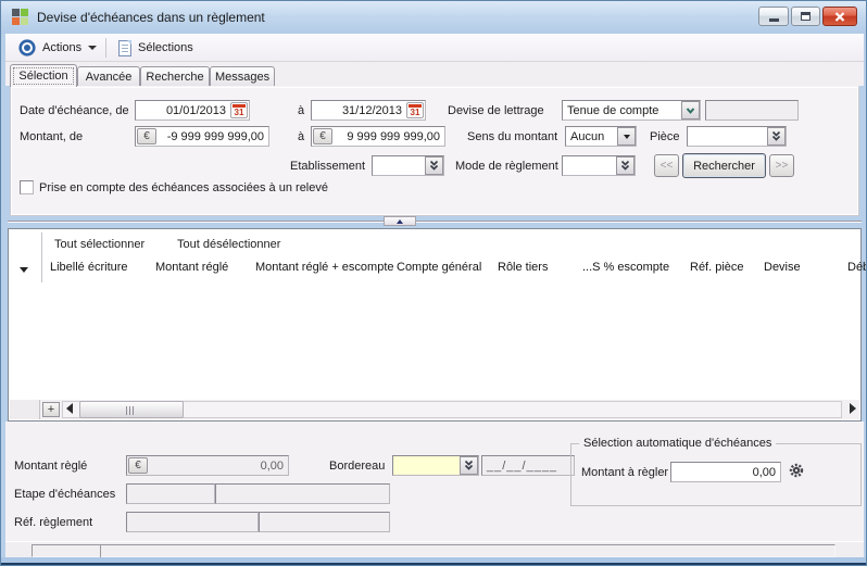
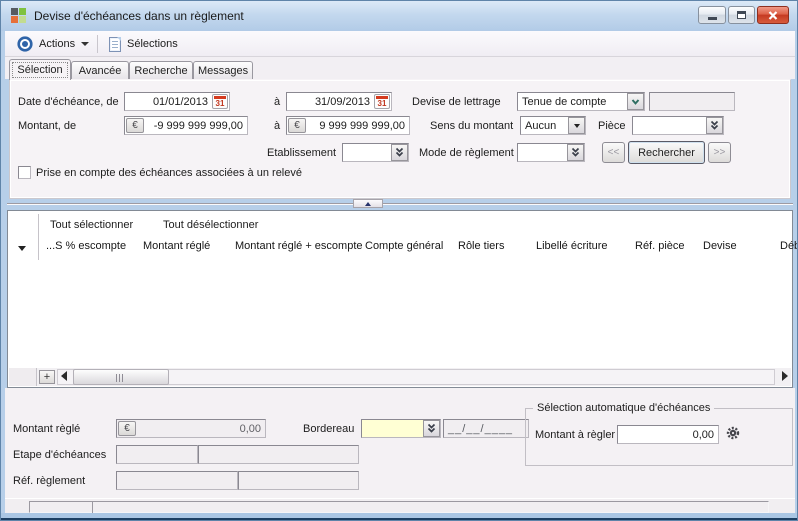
  Devise d'échéances dans un règlement
  Actions
  Sélections
  Sélection
  Avancée
  Recherche
  Messages
  Date d'échéance, de
  01/01/2013
  à
- 31/12/2013
+ 31/09/2013
  Devise de lettrage
  Tenue de compte
  Montant, de
  €
  -9 999 999 999,00
  à
  €
  9 999 999 999,00
  Sens du montant
  Aucun
  Pièce
  Etablissement
  Mode de règlement
  <<
  Rechercher
  >>
  Prise en compte des échéances associées à un relevé
  Tout sélectionner
  Tout désélectionner
- Libellé écriture
+ ...S % escompte
  Montant réglé
  Montant réglé + escompte
  Compte général
  Rôle tiers
- ...S % escompte
+ Libellé écriture
  Réf. pièce
  Devise
  +
  Montant règlé
  €
  0,00
  Bordereau
  __/__/____
  Sélection automatique d'échéances
  Montant à règler
  0,00
  Etape d'échéances
  Réf. règlement
